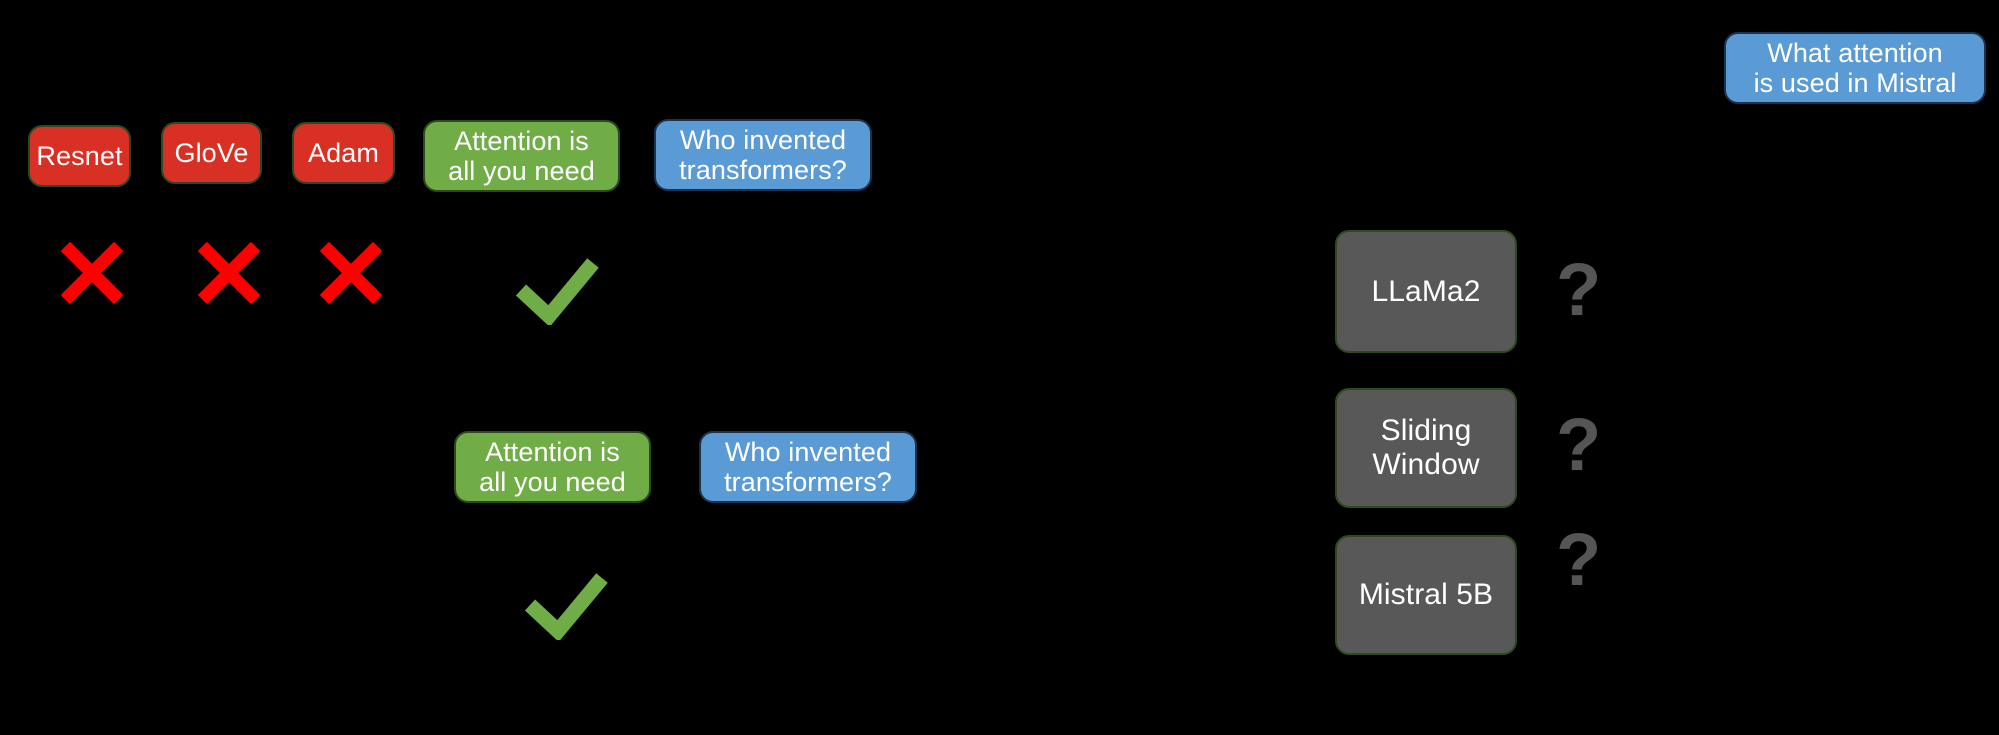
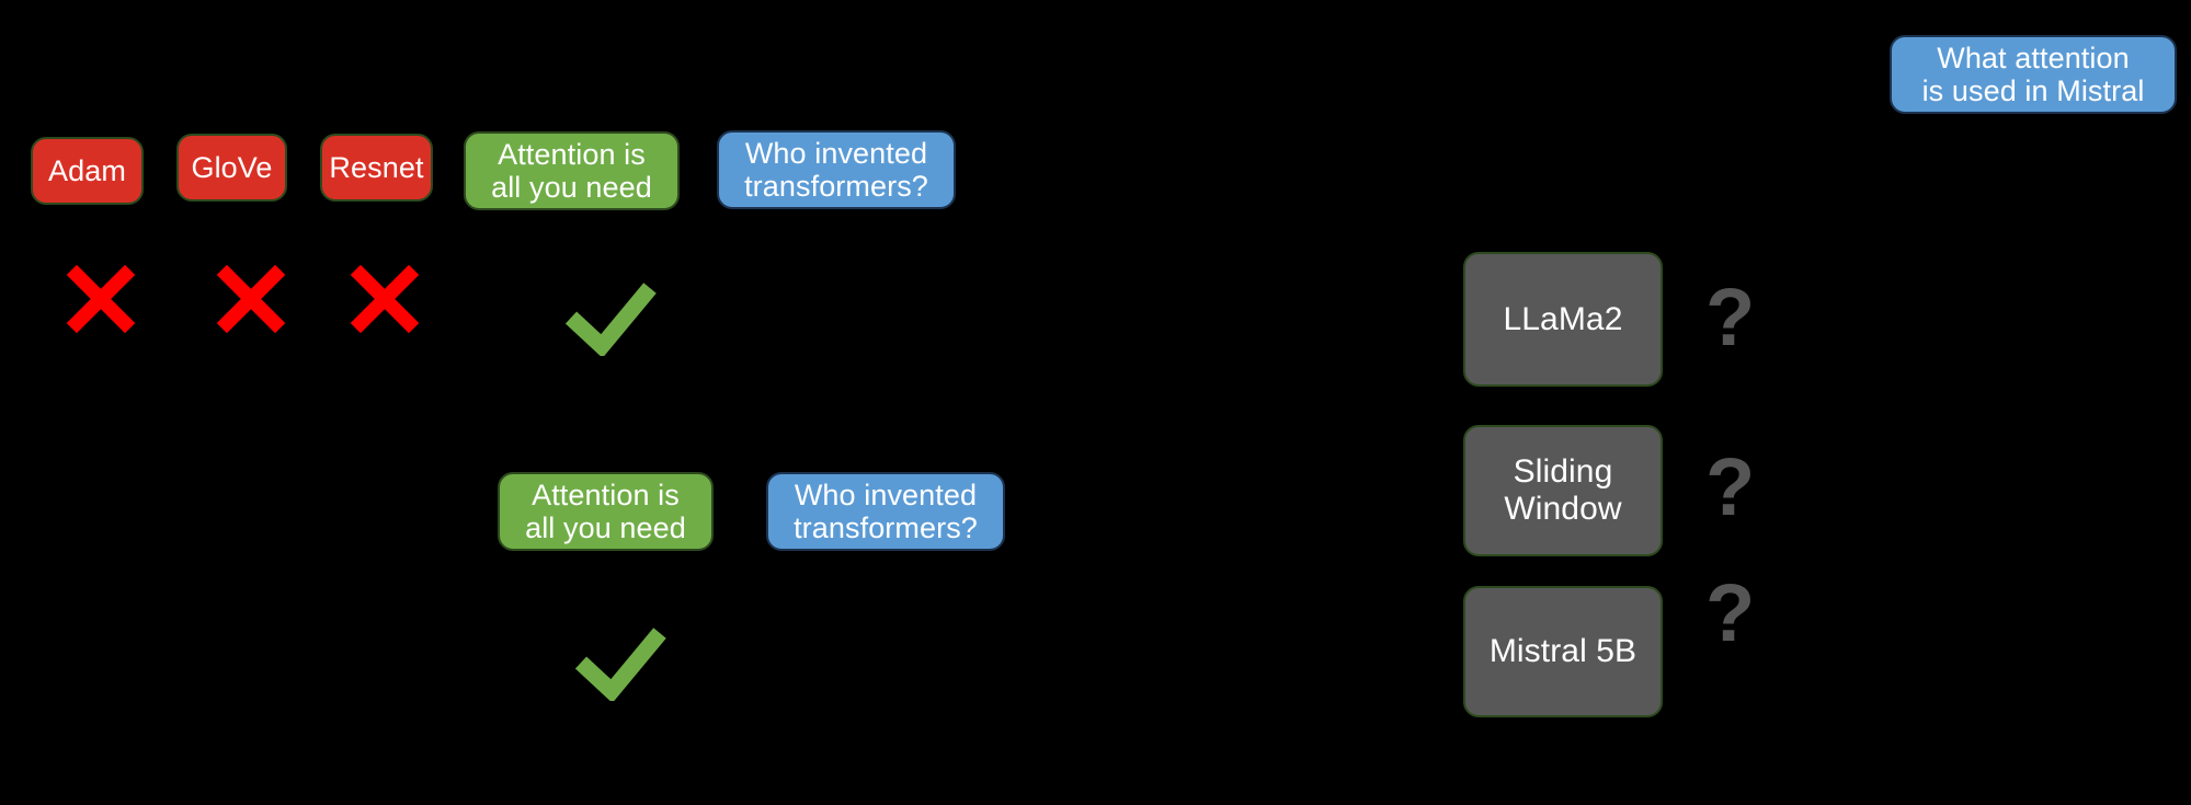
- Resnet
+ Adam
  GloVe
- Adam
+ Resnet
  Attention is
  all you need
  Who invented
  transformers?
  Attention is
  all you need
  Who invented
  transformers?
  What attention
  is used in Mistral
  LLaMa2
  ?
  Sliding
  Window
  ?
  Mistral 5B
  ?
